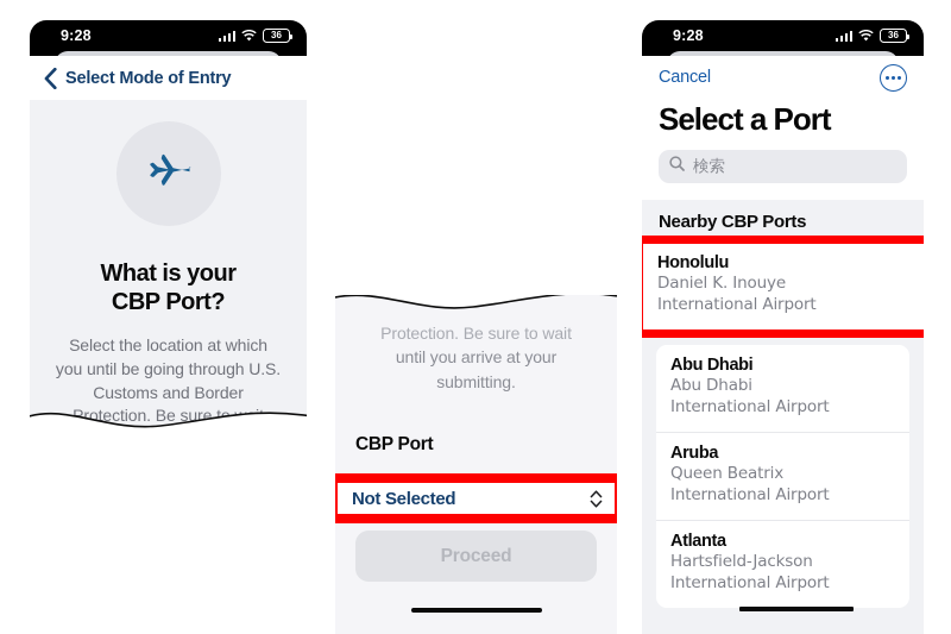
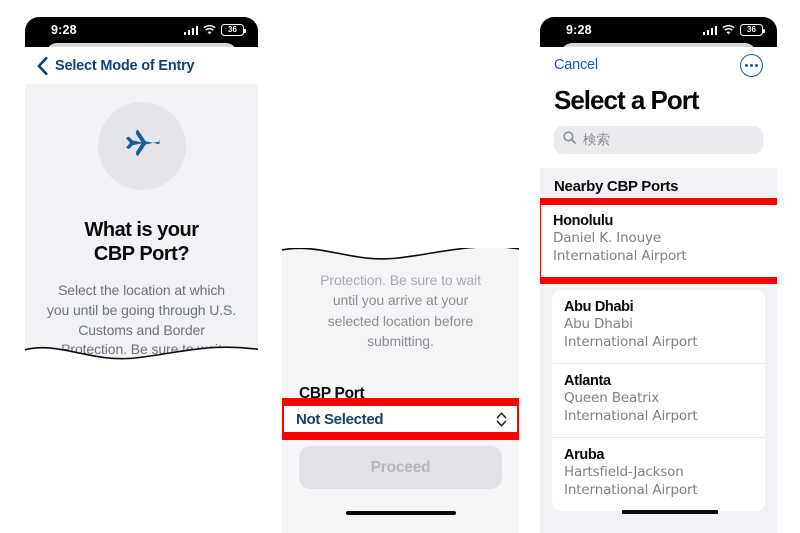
  9:28
  36
  Select Mode of Entry
  What is your
  CBP Port?
  Select the location at which
  you until be going through U.S.
  Customs and Border
  Protection. Be sure t
  Protection. Be sure to wait
  until you arrive at your
+ selected location before
  submitting.
  CBP Port
  Not Selected
  Proceed
  9:28
  36
  Cancel
  Select a Port
  検索
  Nearby CBP Ports
  Honolulu
  Daniel K. Inouye
  International Airport
  Abu Dhabi
  Abu Dhabi
  International Airport
- Aruba
+ Atlanta
  Queen Beatrix
  International Airport
- Atlanta
+ Aruba
  Hartsfield-Jackson
  International Airport
